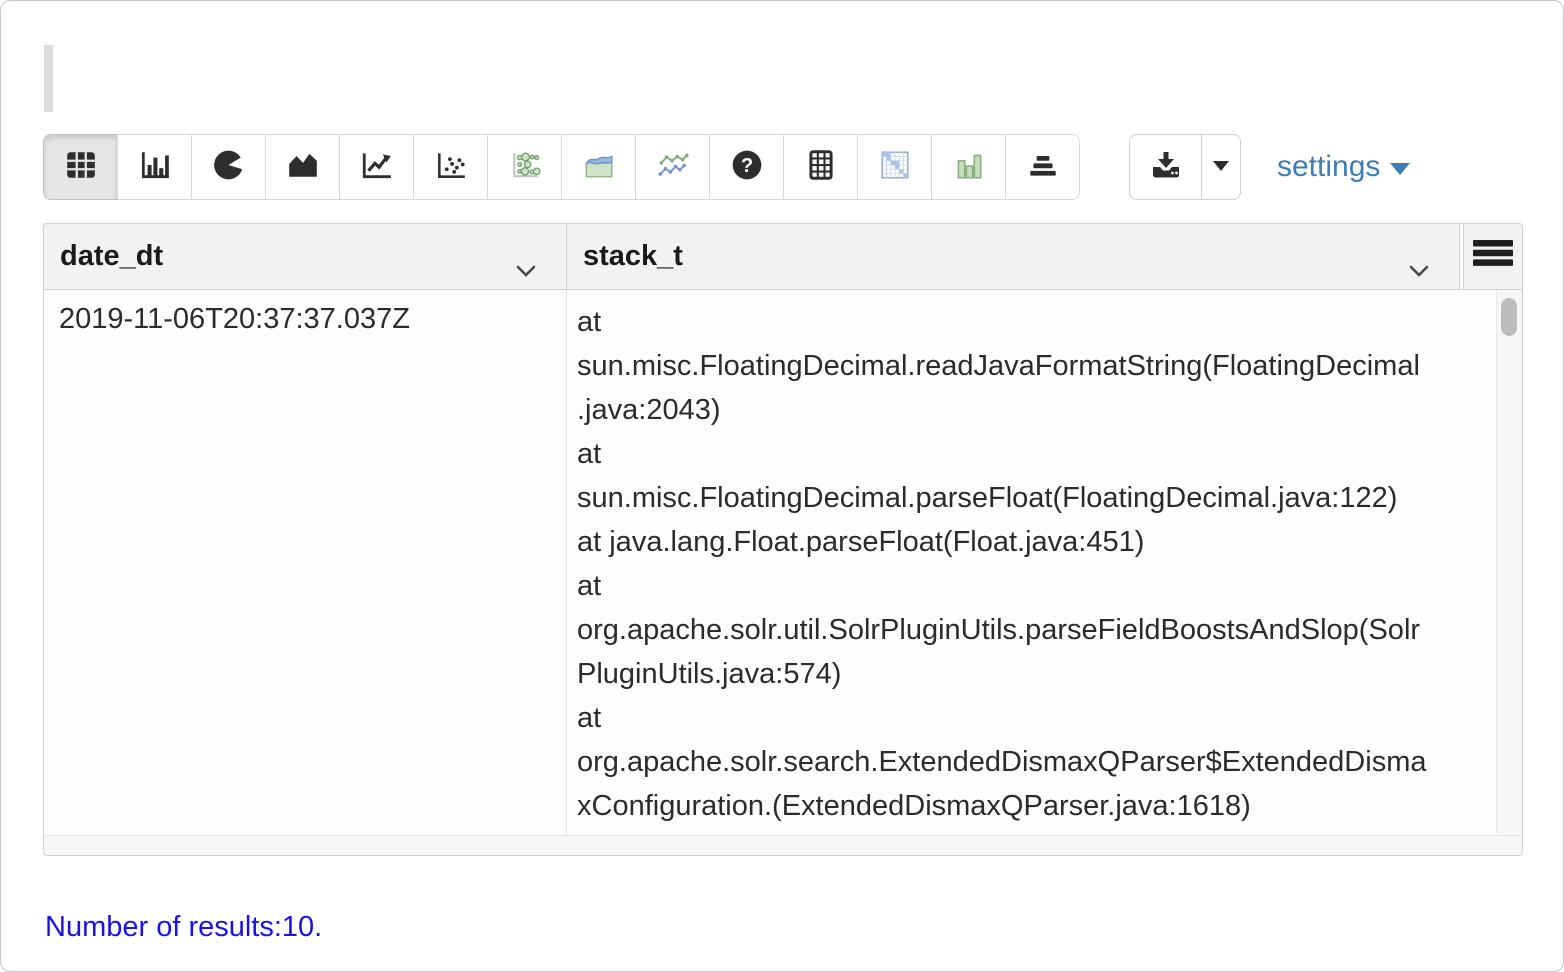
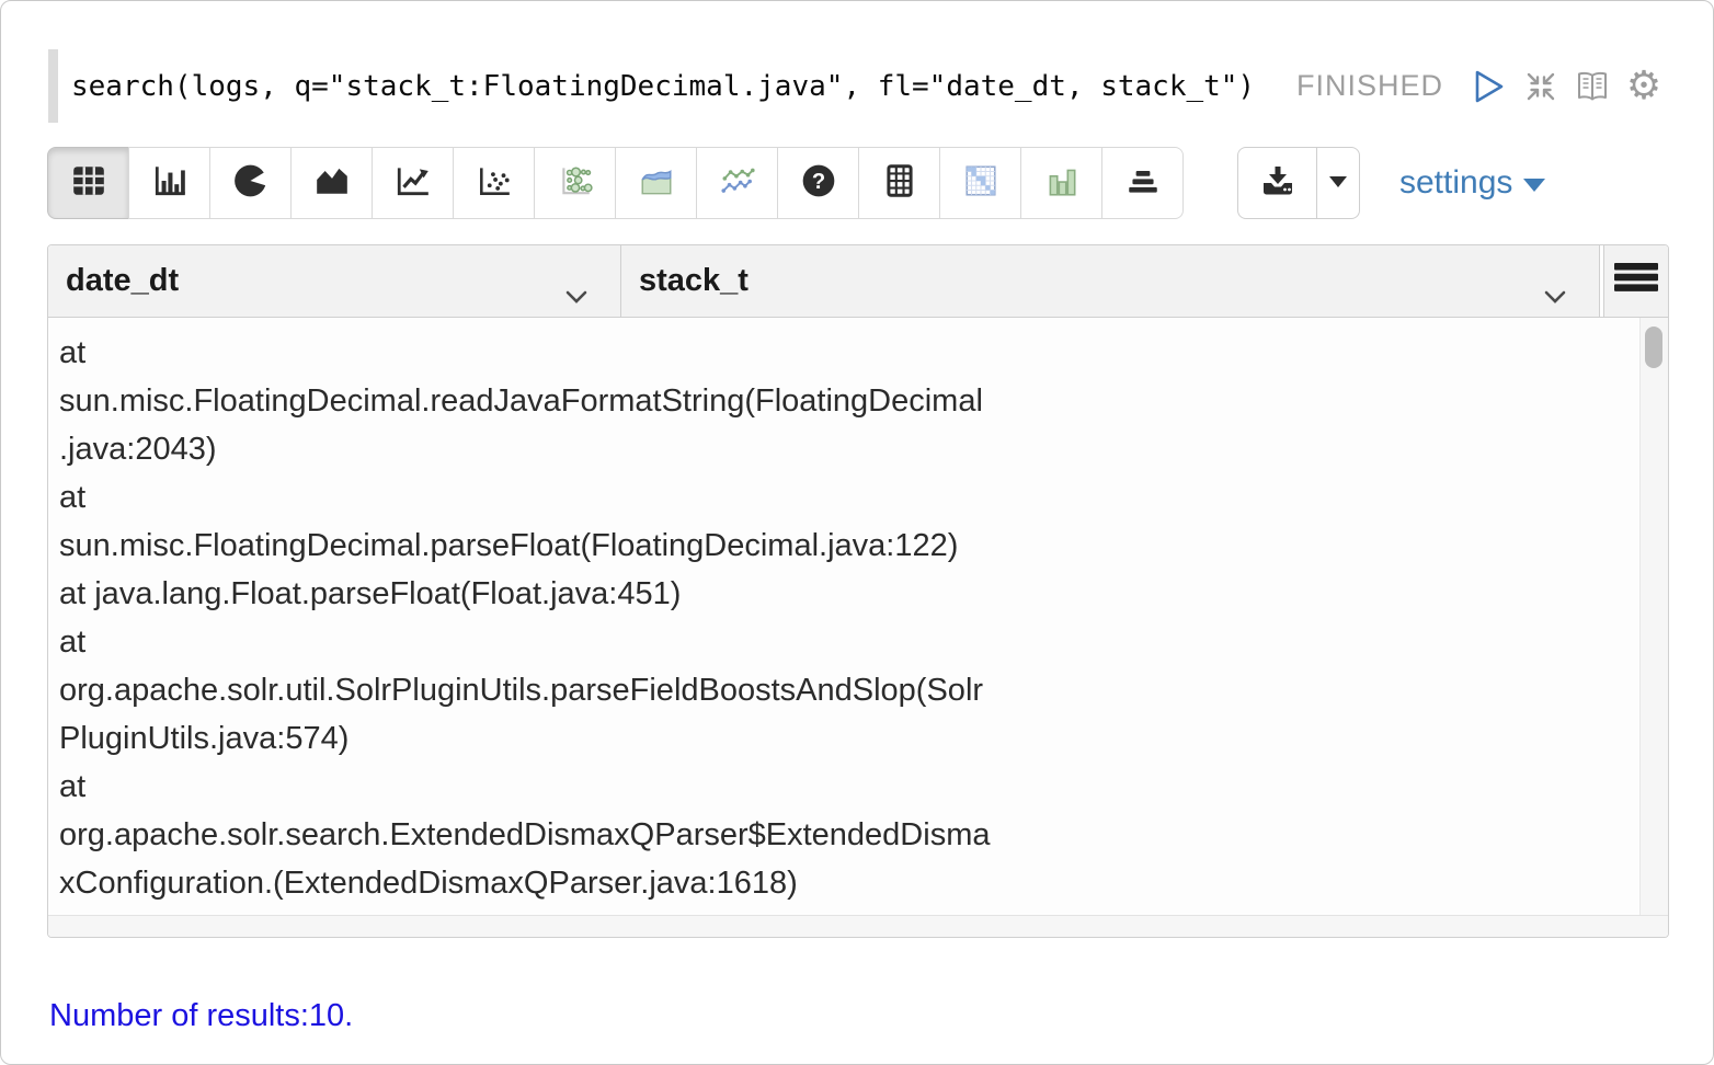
+ search(logs, q="stack_t:FloatingDecimal.java", fl="date_dt, stack_t")
+ FINISHED
+ ⚙
  ?
  settings
  date_dt
  stack_t
- 2019-11-06T20:37:37.037Z
  at
  sun.misc.FloatingDecimal.readJavaFormatString(FloatingDecimal
  .java:2043)
  at
  sun.misc.FloatingDecimal.parseFloat(FloatingDecimal.java:122)
  at java.lang.Float.parseFloat(Float.java:451)
  at
  org.apache.solr.util.SolrPluginUtils.parseFieldBoostsAndSlop(Solr
  PluginUtils.java:574)
  at
  org.apache.solr.search.ExtendedDismaxQParser$ExtendedDisma
  xConfiguration.(ExtendedDismaxQParser.java:1618)
  Number of results:10.
